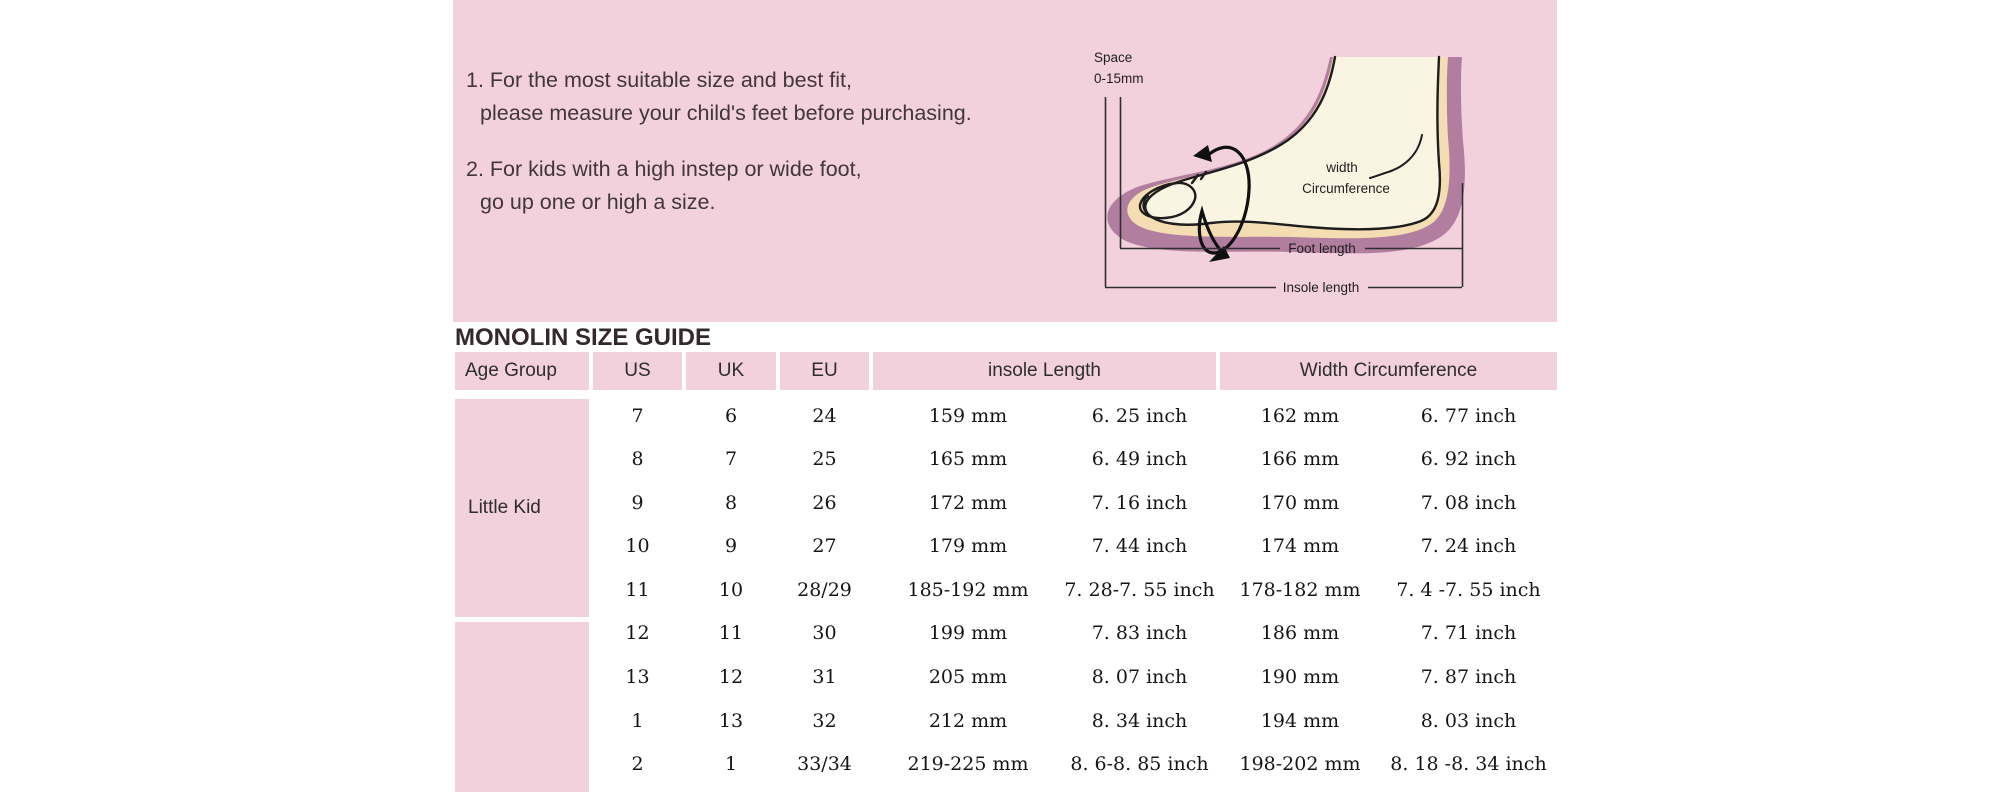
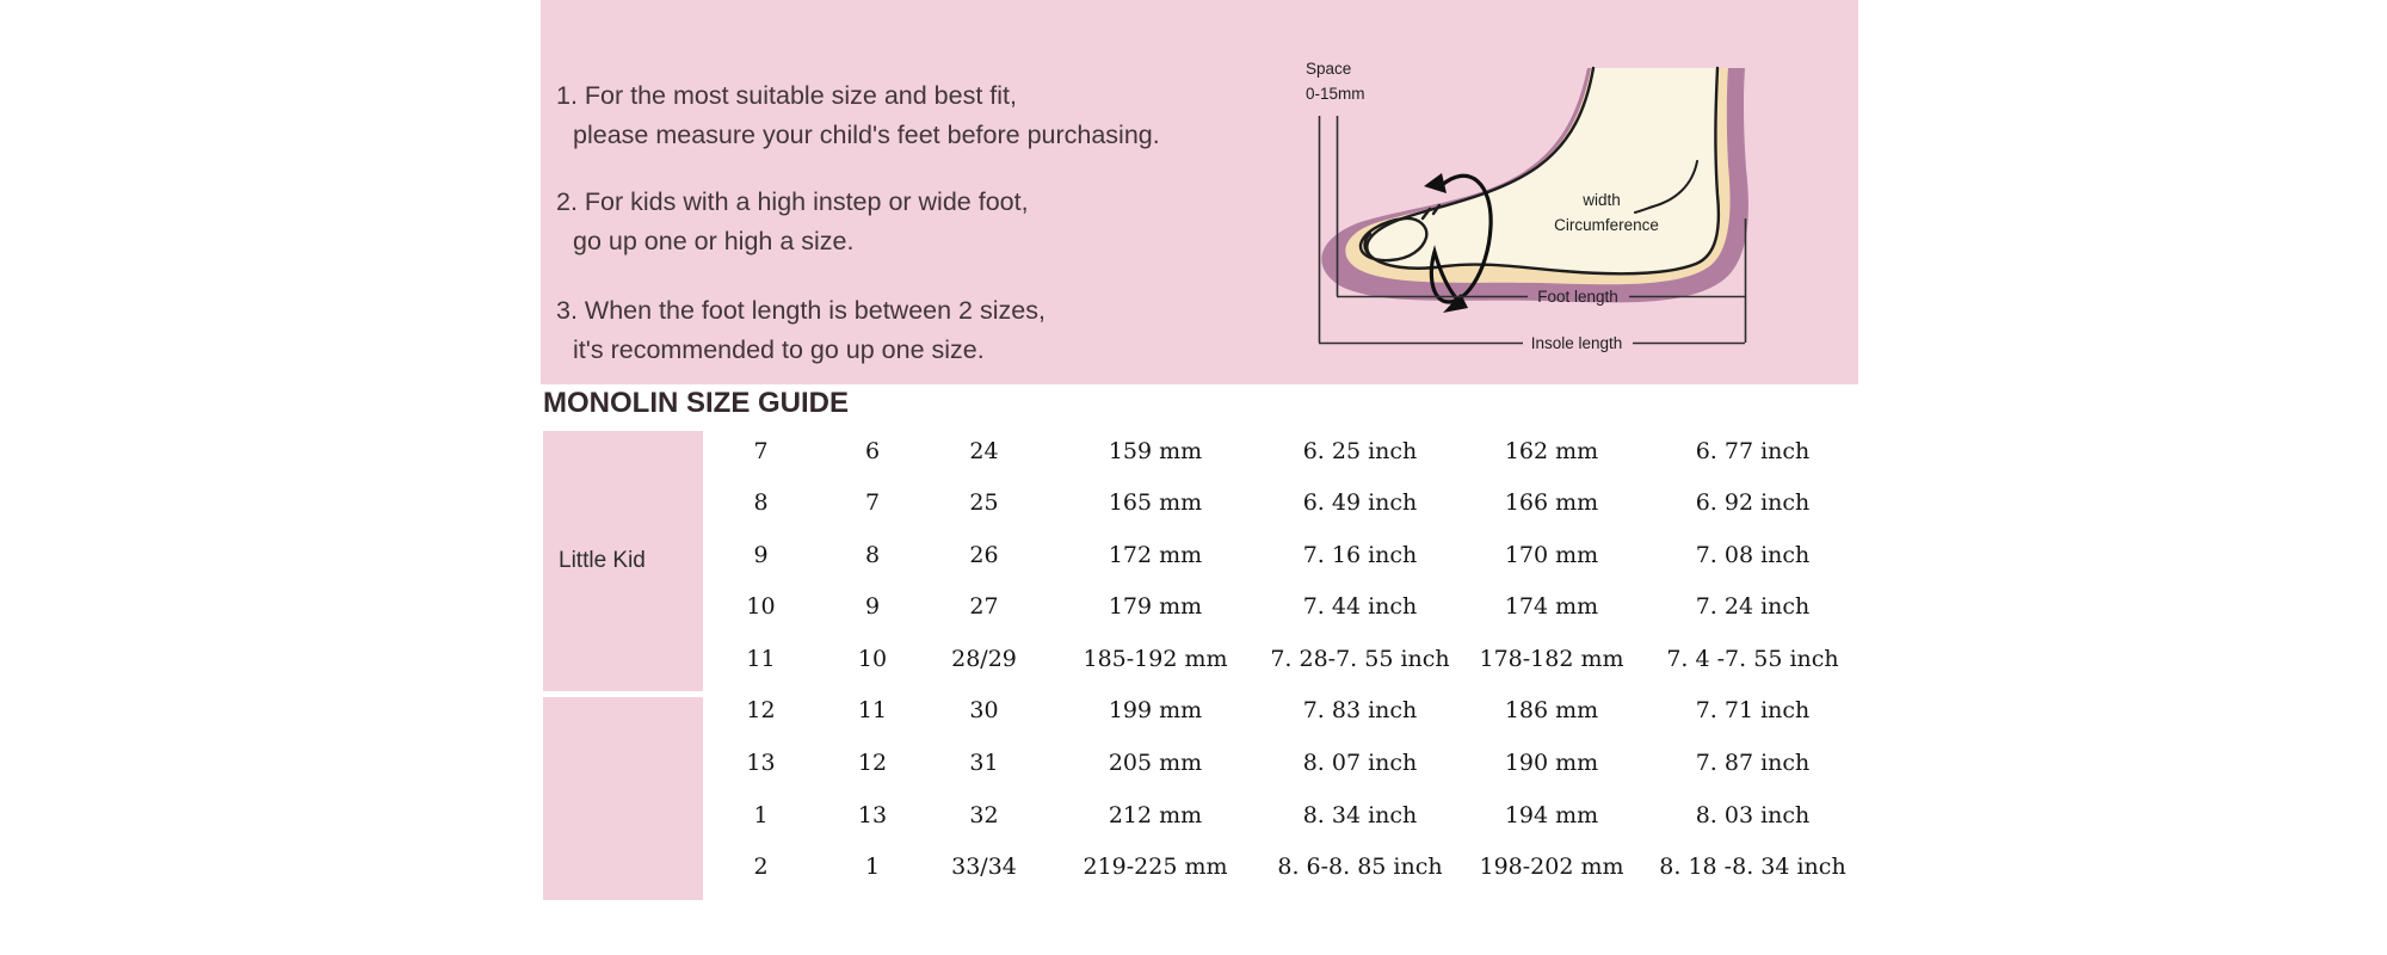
  1. For the most suitable size and best fit,
  please measure your child's feet before purchasing.
  2. For kids with a high instep or wide foot,
  go up one or high a size.
+ 3. When the foot length is between 2 sizes,
+ it's recommended to go up one size.
  Space
  0-15mm
  width
  Circumference
  Foot length
  Insole length
  MONOLIN SIZE GUIDE
- Age Group
- US
- UK
- EU
- insole Length
- Width Circumference
  Little Kid
  7
  6
  24
  159 mm
  6. 25 inch
  162 mm
  6. 77 inch
  8
  7
  25
  165 mm
  6. 49 inch
  166 mm
  6. 92 inch
  9
  8
  26
  172 mm
  7. 16 inch
  170 mm
  7. 08 inch
  10
  9
  27
  179 mm
  7. 44 inch
  174 mm
  7. 24 inch
  11
  10
  28/29
  185-192 mm
  7. 28-7. 55 inch
  178-182 mm
  7. 4 -7. 55 inch
  12
  11
  30
  199 mm
  7. 83 inch
  186 mm
  7. 71 inch
  13
  12
  31
  205 mm
  8. 07 inch
  190 mm
  7. 87 inch
  1
  13
  32
  212 mm
  8. 34 inch
  194 mm
  8. 03 inch
  2
  1
  33/34
  219-225 mm
  8. 6-8. 85 inch
  198-202 mm
  8. 18 -8. 34 inch
